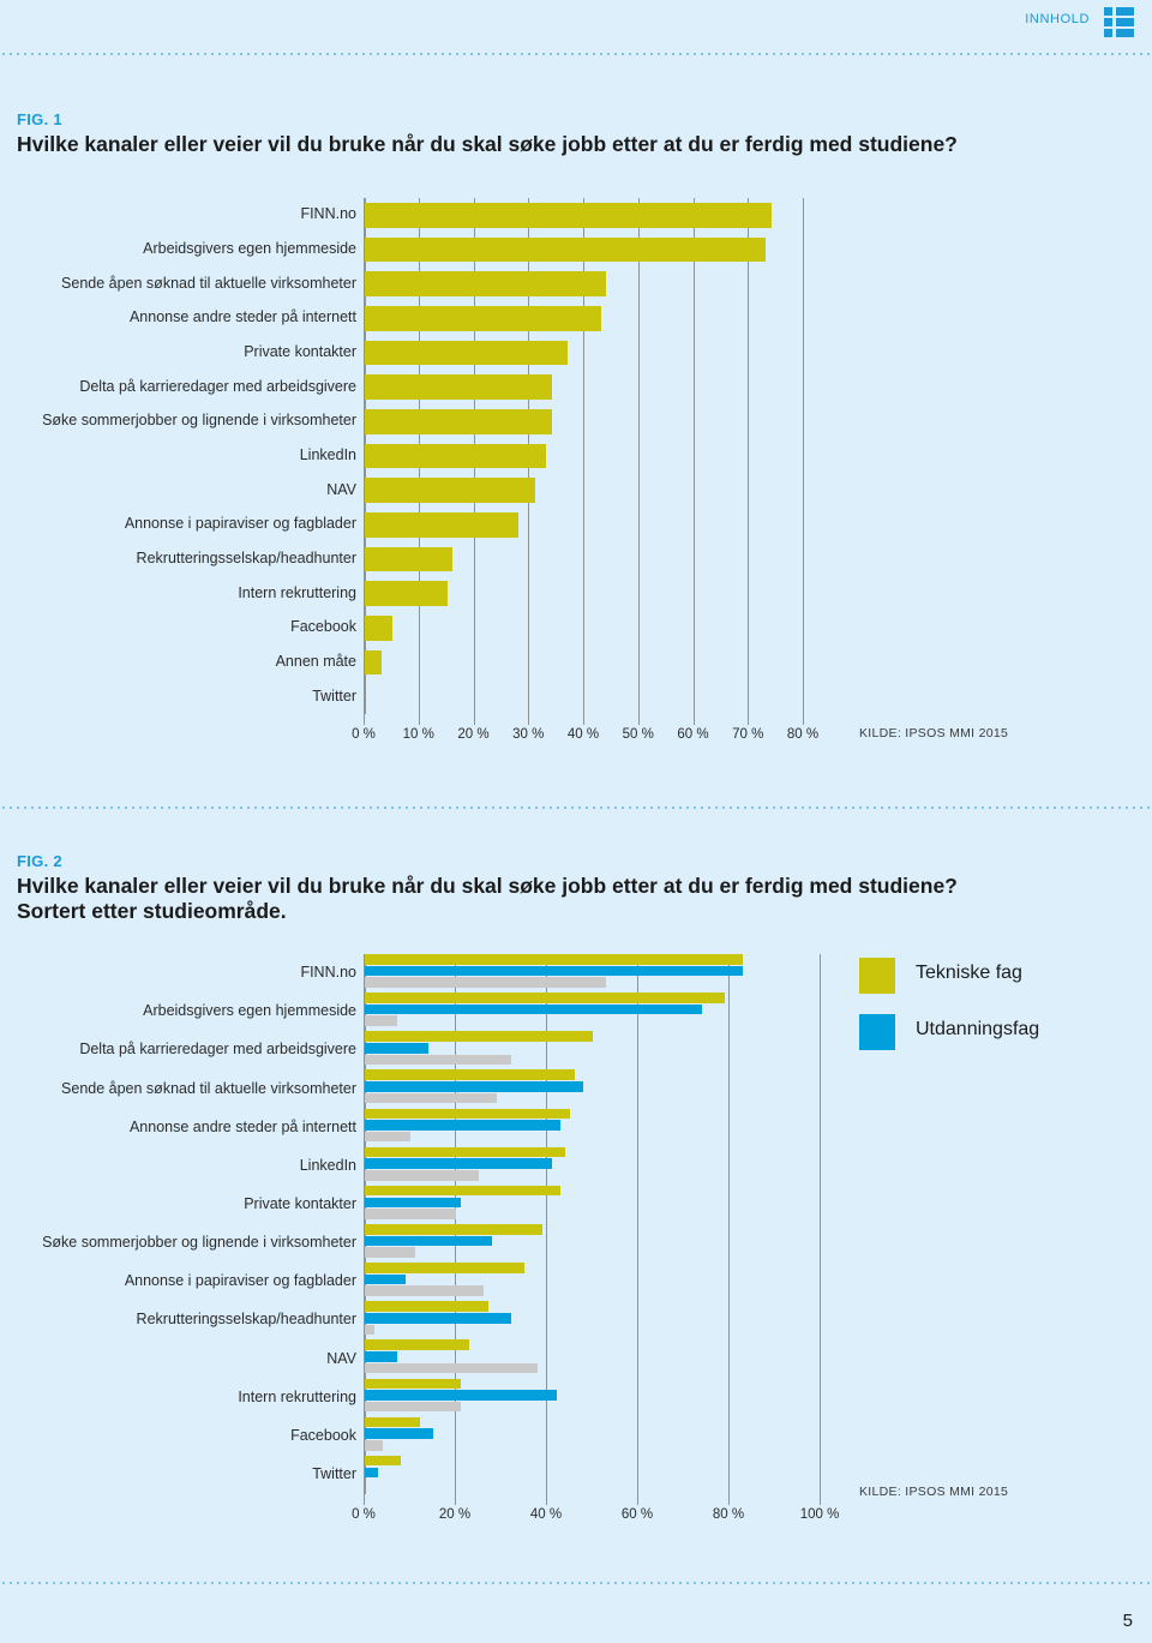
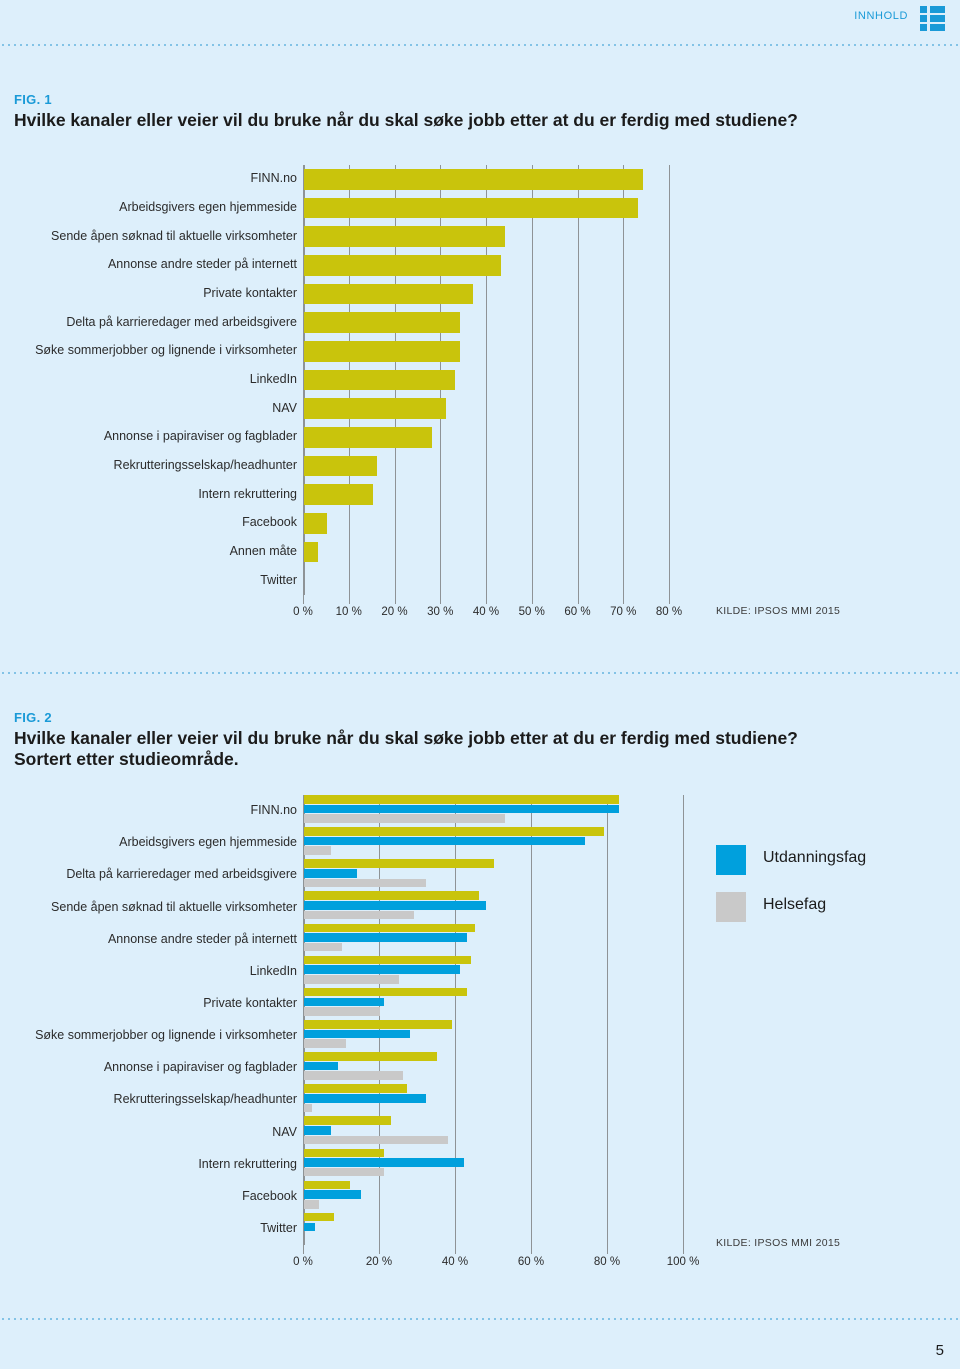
  INNHOLD
  FIG. 1
  Hvilke kanaler eller veier vil du bruke når du skal søke jobb etter at du er ferdig med studiene?
  0 %
  10 %
  20 %
  30 %
  40 %
  50 %
  60 %
  70 %
  80 %
  FINN.no
  Arbeidsgivers egen hjemmeside
  Sende åpen søknad til aktuelle virksomheter
  Annonse andre steder på internett
  Private kontakter
  Delta på karrieredager med arbeidsgivere
  Søke sommerjobber og lignende i virksomheter
  LinkedIn
  NAV
  Annonse i papiraviser og fagblader
  Rekrutteringsselskap/headhunter
  Intern rekruttering
  Facebook
  Annen måte
  Twitter
  KILDE: IPSOS MMI 2015
  FIG. 2
  Hvilke kanaler eller veier vil du bruke når du skal søke jobb etter at du er ferdig med studiene?
  Sortert etter studieområde.
  0 %
  20 %
  40 %
  60 %
  80 %
  100 %
  FINN.no
  Arbeidsgivers egen hjemmeside
  Delta på karrieredager med arbeidsgivere
  Sende åpen søknad til aktuelle virksomheter
  Annonse andre steder på internett
  LinkedIn
  Private kontakter
  Søke sommerjobber og lignende i virksomheter
  Annonse i papiraviser og fagblader
  Rekrutteringsselskap/headhunter
  NAV
  Intern rekruttering
  Facebook
  Twitter
- Tekniske fag
  Utdanningsfag
+ Helsefag
  KILDE: IPSOS MMI 2015
  5
